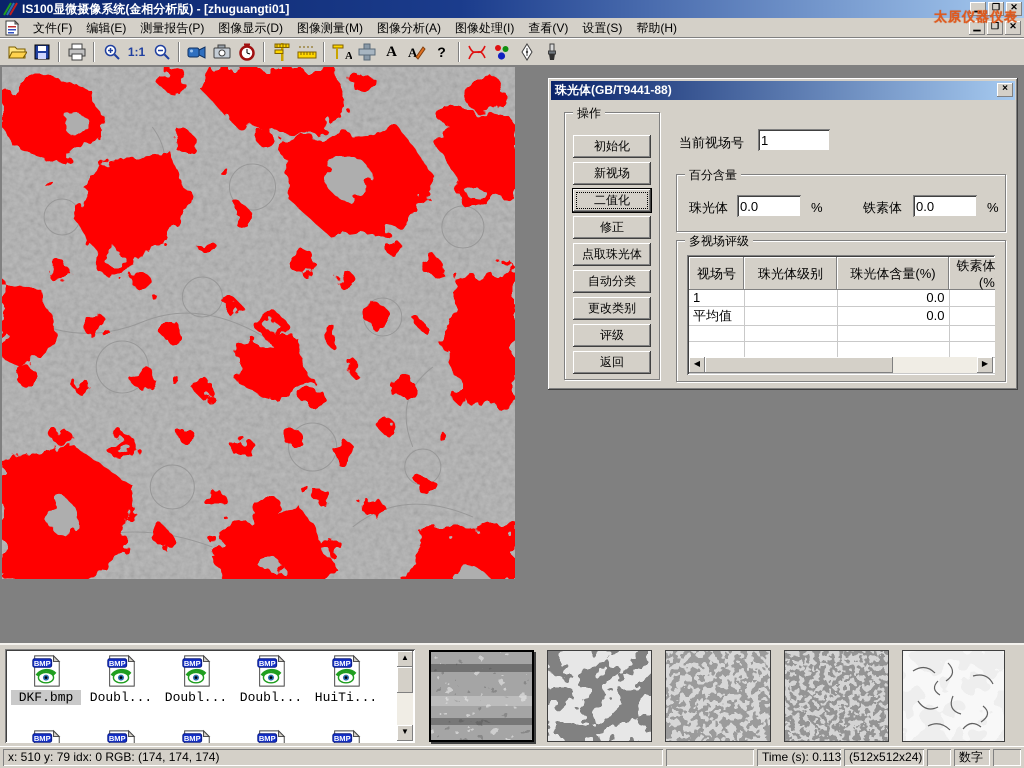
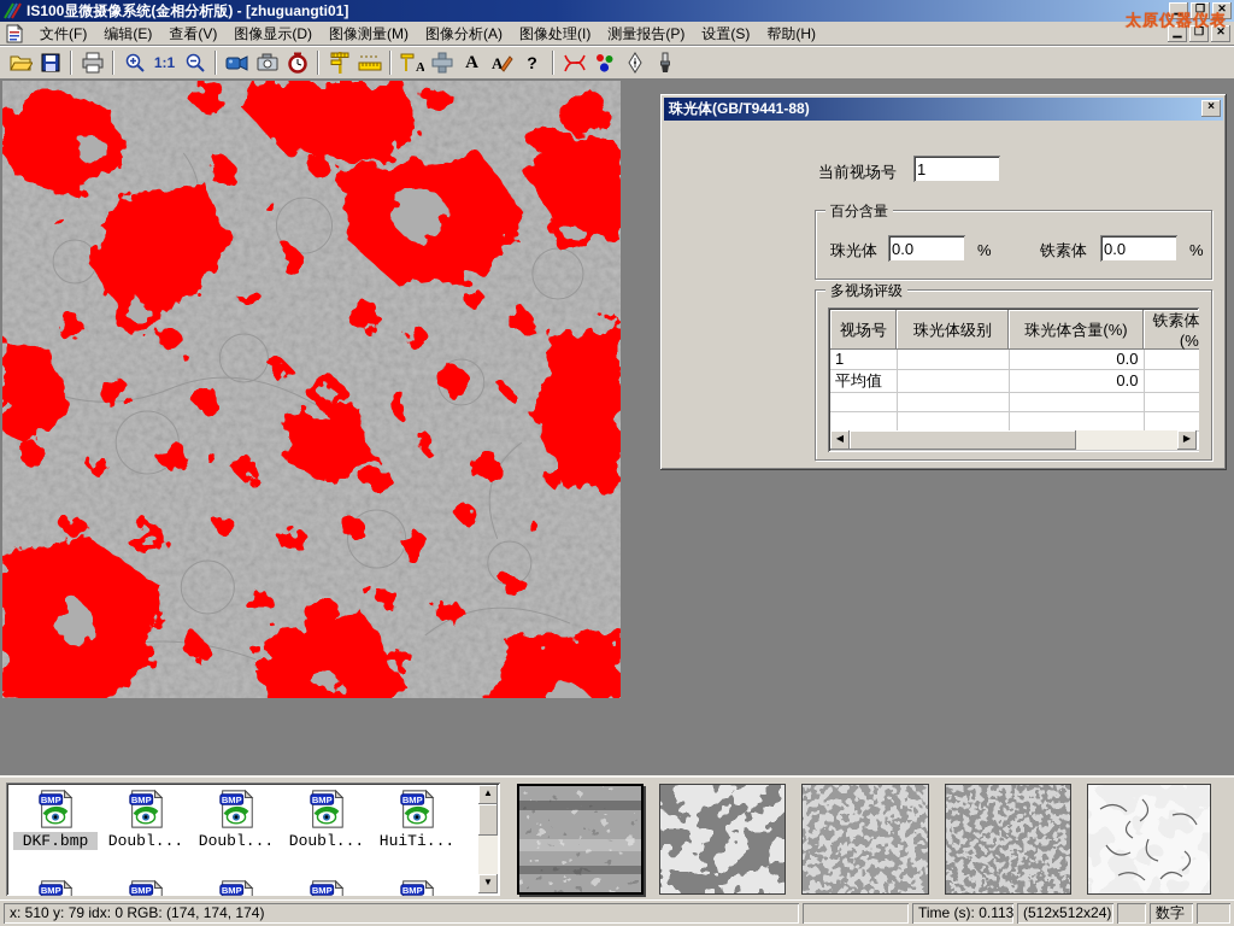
  IS100显微摄像系统(金相分析版) - [zhuguangti01]
  ▁
  ❐
  ✕
  太原仪器仪表
  文件(F)
  编辑(E)
- 测量报告(P)
+ 查看(V)
  图像显示(D)
  图像测量(M)
  图像分析(A)
  图像处理(I)
- 查看(V)
+ 测量报告(P)
  设置(S)
  帮助(H)
  ▁
  ❐
  ✕
  1:1
  A
  A
  A
  ?
  珠光体(GB/T9441-88)
  ×
- 操作
- 初始化
- 新视场
- 二值化
- 修正
- 点取珠光体
- 自动分类
- 更改类别
- 评级
- 返回
  当前视场号
  1
  百分含量
  珠光体
  0.0
  %
  铁素体
  0.0
  %
  多视场评级
  视场号	珠光体级别	珠光体含量(%)	铁素体(%
  1		0.0
  平均值		0.0
  ◀
  ▶
  DKF.bmp
  Doubl...
  Doubl...
  Doubl...
  HuiTi...
  ▲
  ▼
  x: 510 y: 79 idx: 0 RGB: (174, 174, 174)
  Time (s): 0.113
  (512x512x24)
  数字
